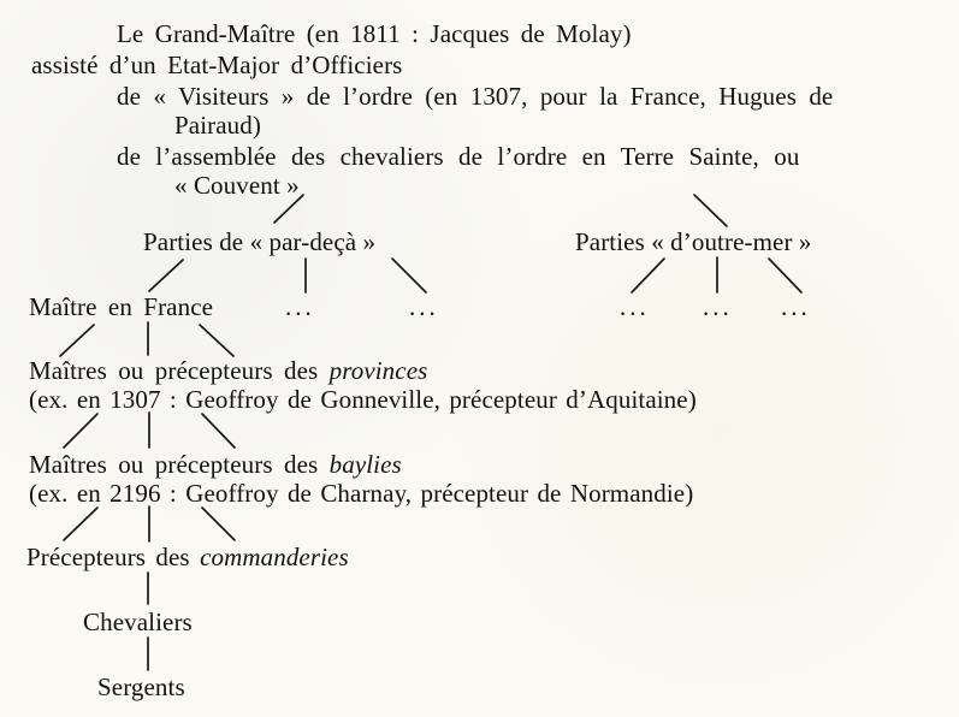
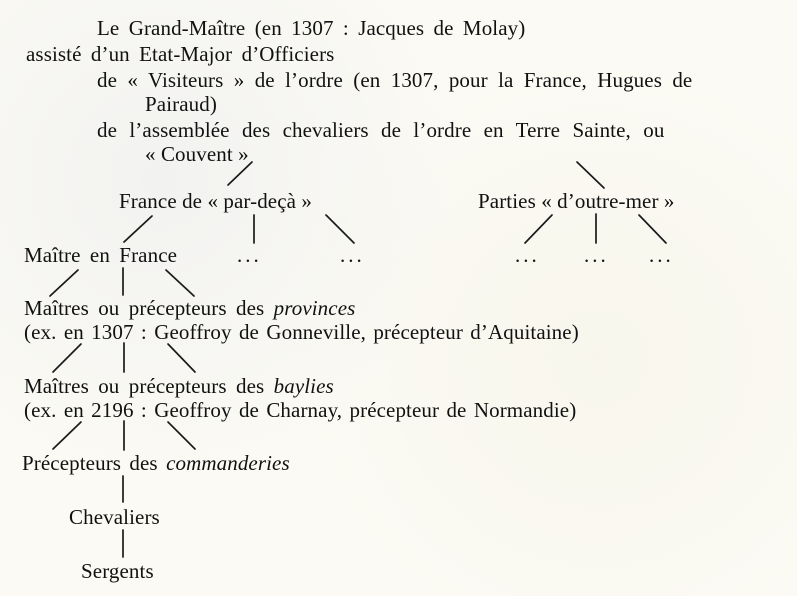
- Le Grand-Maître (en 1811 : Jacques de Molay)
+ Le Grand-Maître (en 1307 : Jacques de Molay)
  assisté d’un Etat-Major d’Officiers
  de « Visiteurs » de l’ordre (en 1307, pour la France, Hugues de
  Pairaud)
  de l’assemblée des chevaliers de l’ordre en Terre Sainte, ou
  « Couvent »
- Parties de « par-deçà »
+ France de « par-deçà »
  Parties « d’outre-mer »
  Maître en France
  ...
  ...
  ...
  ...
  ...
  Maîtres ou précepteurs des provinces
  (ex. en 1307 : Geoffroy de Gonneville, précepteur d’Aquitaine)
  Maîtres ou précepteurs des baylies
  (ex. en 2196 : Geoffroy de Charnay, précepteur de Normandie)
  Précepteurs des commanderies
  Chevaliers
  Sergents
